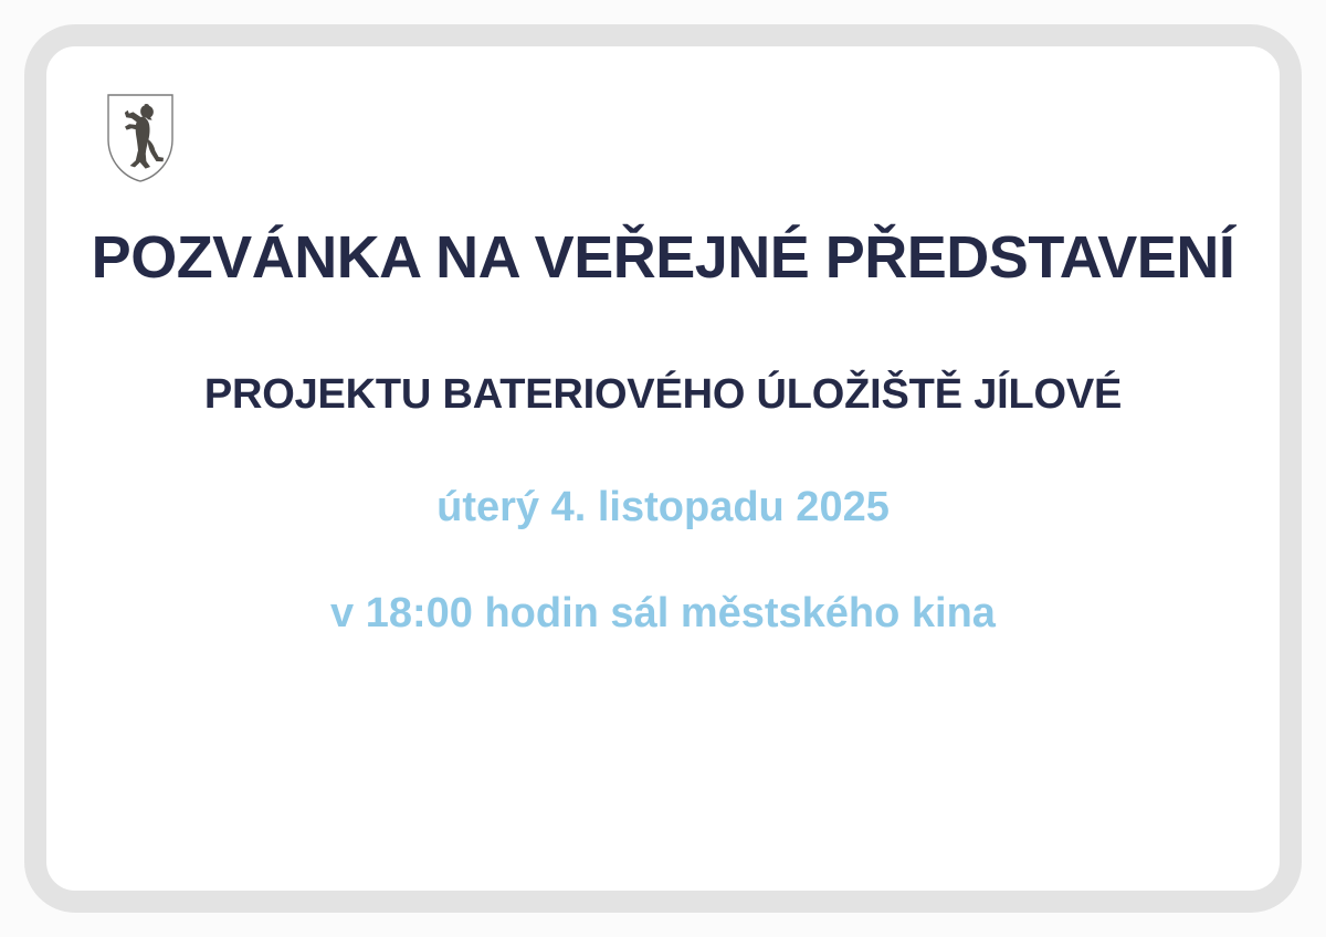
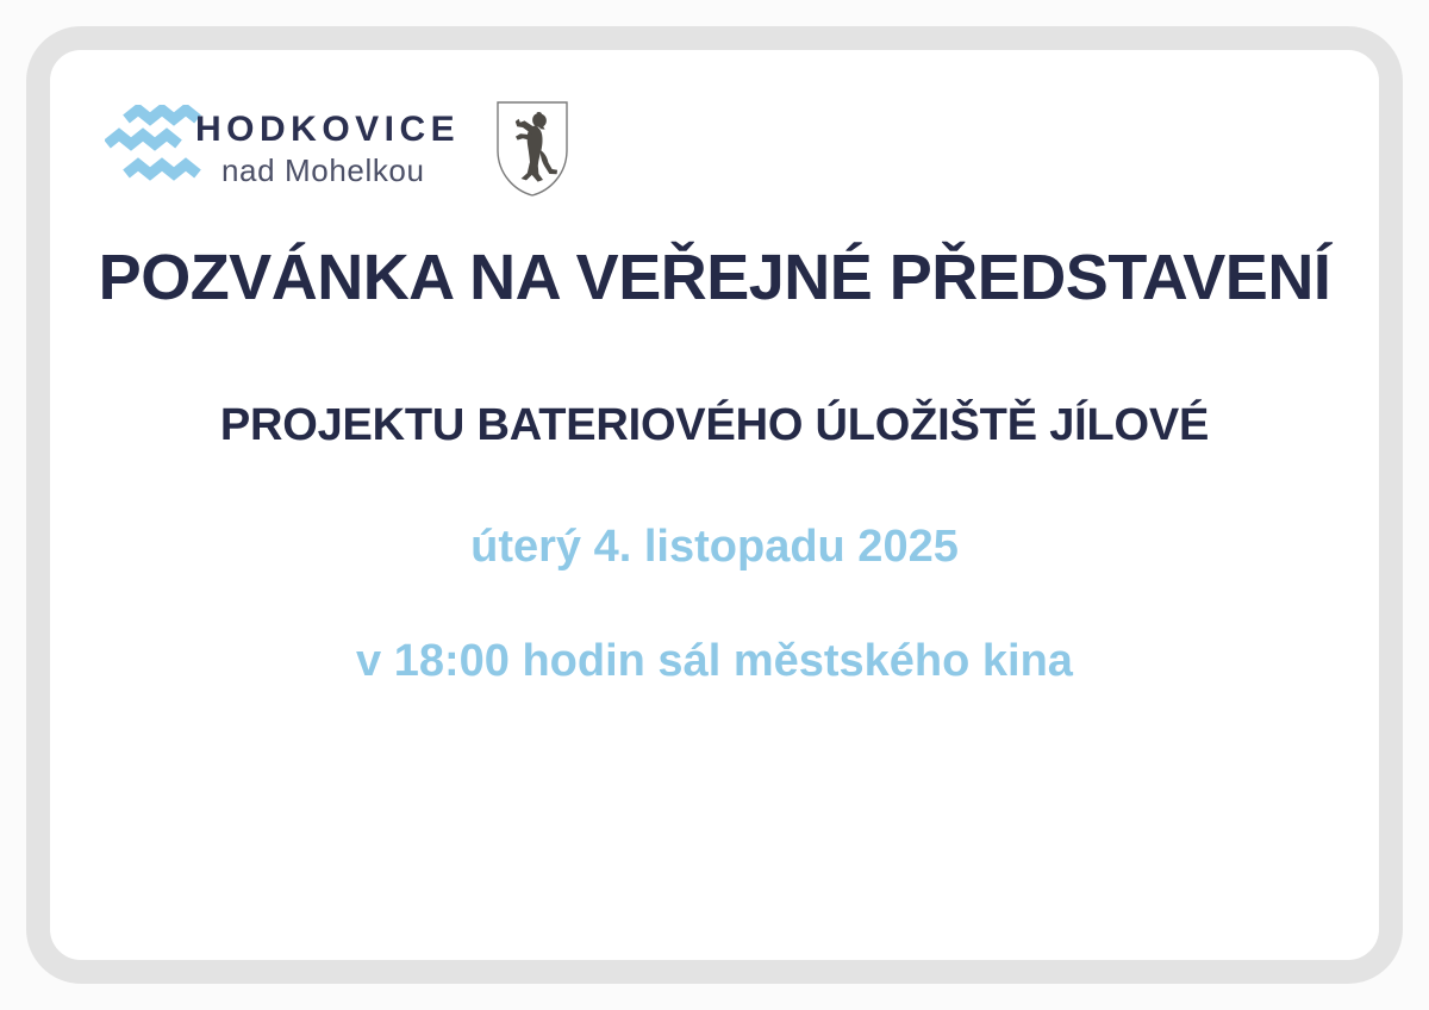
+ HODKOVICE
+ nad Mohelkou
  POZVÁNKA NA VEŘEJNÉ PŘEDSTAVENÍ
  PROJEKTU BATERIOVÉHO ÚLOŽIŠTĚ JÍLOVÉ
  úterý 4. listopadu 2025
  v 18:00 hodin sál městského kina
